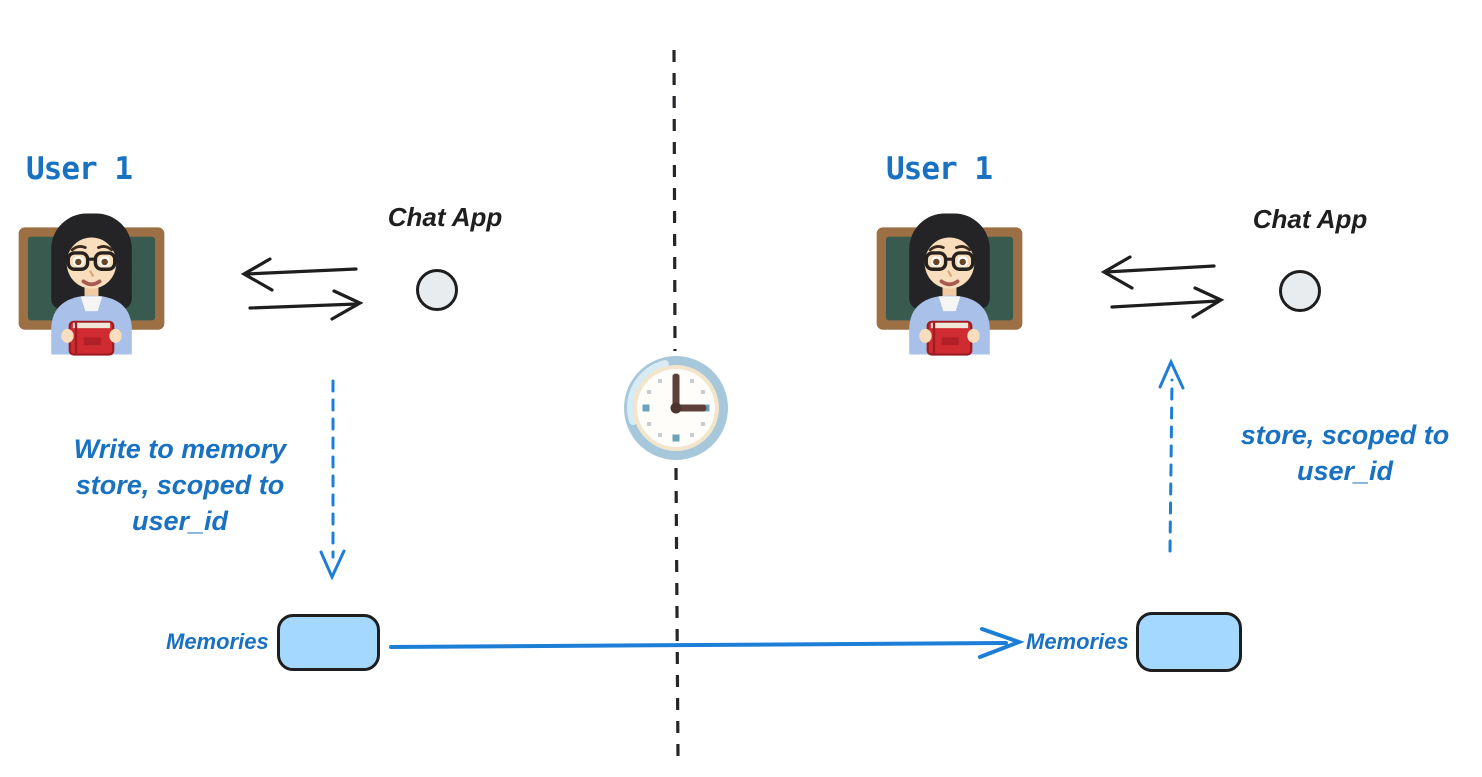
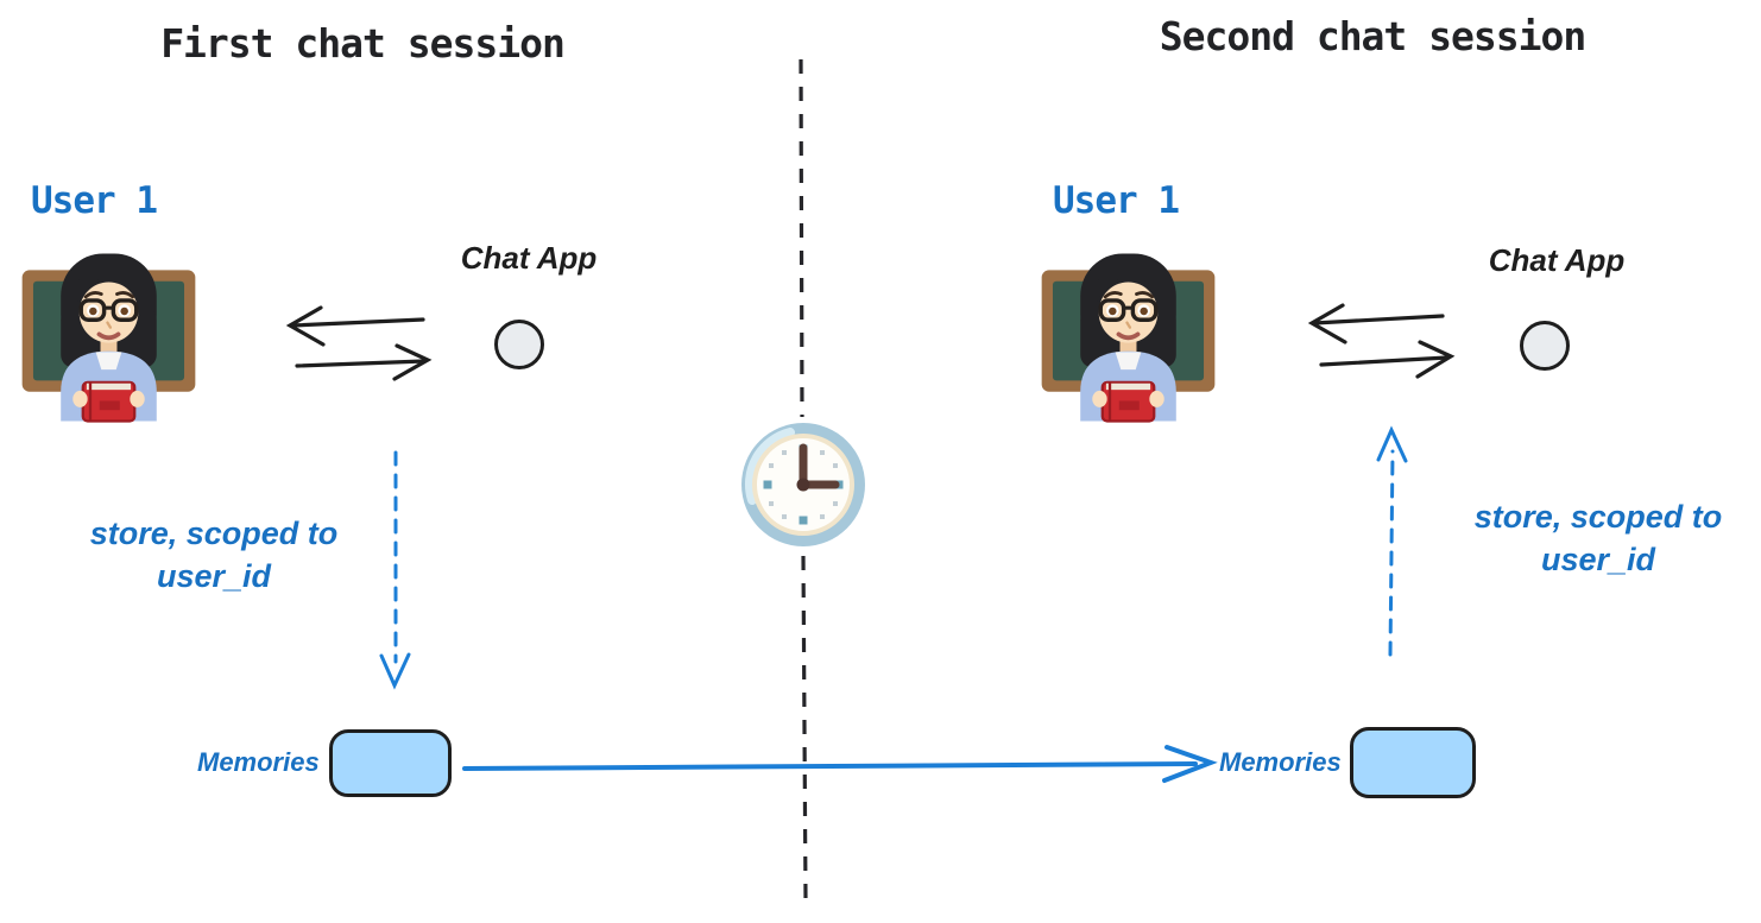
+ First chat session
+ Second chat session
  User 1
  Chat App
- Write to memory
  store, scoped to
  user_id
  Memories
  User 1
  Chat App
  store, scoped to
  user_id
  Memories
